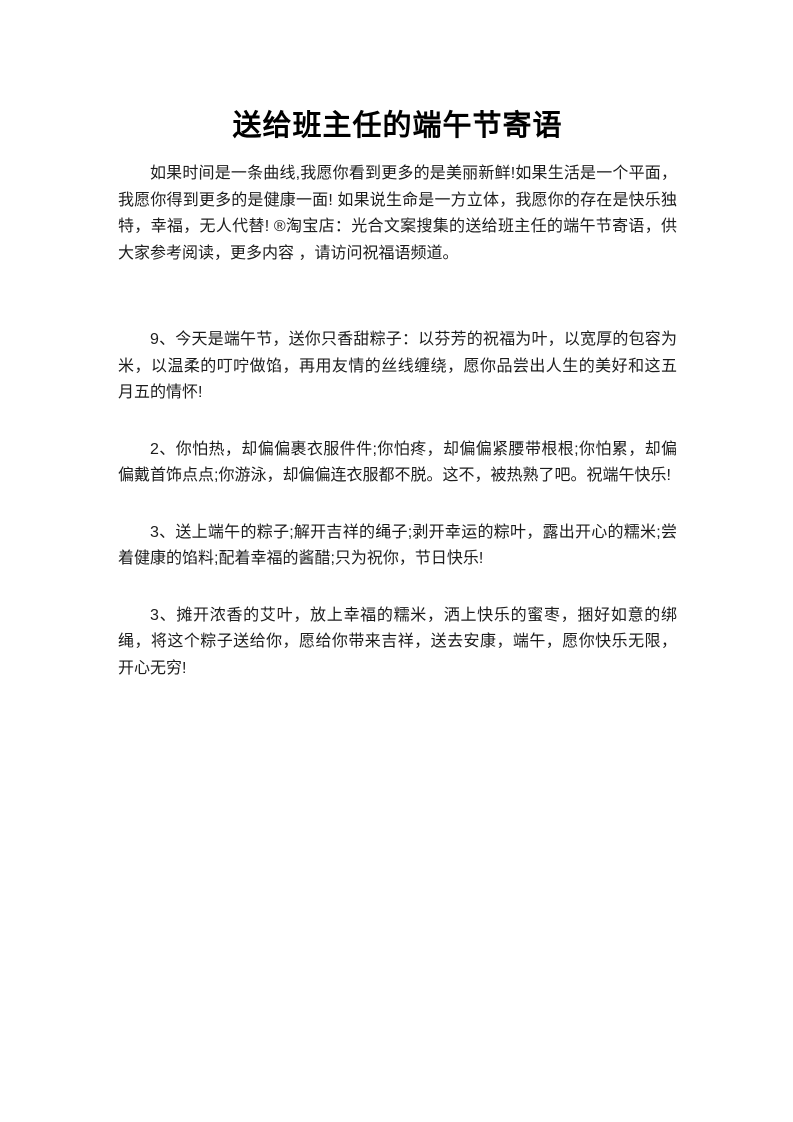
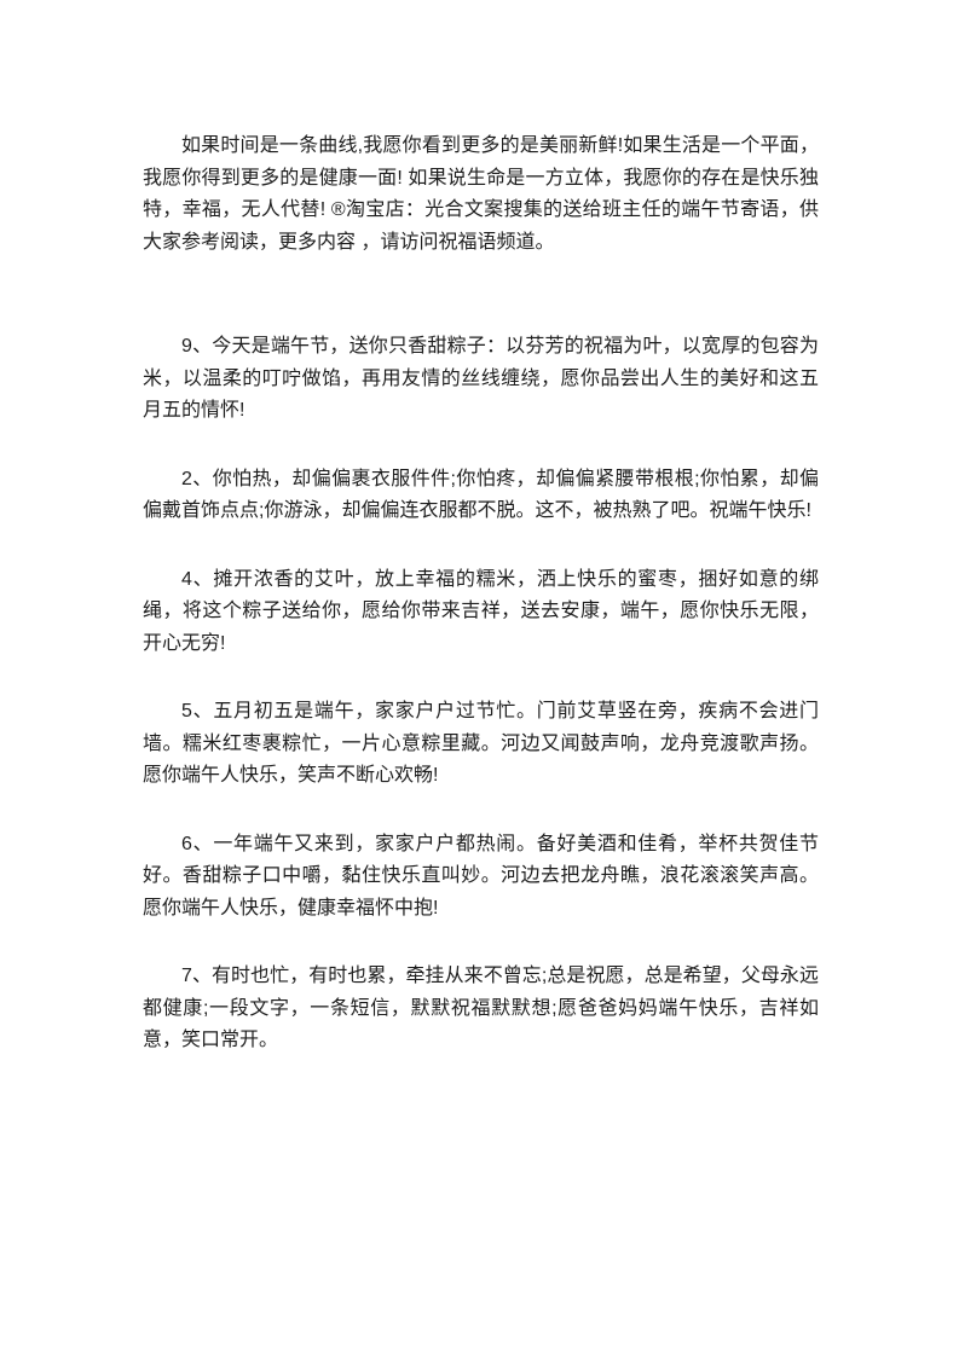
- 送给班主任的端午节寄语
  如果时间是一条曲线,我愿你看到更多的是美丽新鲜!如果生活是一个平面，我愿你得到更多的是健康一面! 如果说生命是一方立体，我愿你的存在是快乐独特，幸福，无人代替! ®淘宝店：光合文案搜集的送给班主任的端午节寄语，供大家参考阅读，更多内容 ，请访问祝福语频道。
  9、今天是端午节，送你只香甜粽子：以芬芳的祝福为叶，以宽厚的包容为米，以温柔的叮咛做馅，再用友情的丝线缠绕，愿你品尝出人生的美好和这五月五的情怀!
  2、你怕热，却偏偏裹衣服件件;你怕疼，却偏偏紧腰带根根;你怕累，却偏偏戴首饰点点;你游泳，却偏偏连衣服都不脱。这不，被热熟了吧。祝端午快乐!
- 3、送上端午的粽子;解开吉祥的绳子;剥开幸运的粽叶，露出开心的糯米;尝着健康的馅料;配着幸福的酱醋;只为祝你，节日快乐!
- 3、摊开浓香的艾叶，放上幸福的糯米，洒上快乐的蜜枣，捆好如意的绑绳，将这个粽子送给你，愿给你带来吉祥，送去安康，端午，愿你快乐无限，开心无穷!
+ 4、摊开浓香的艾叶，放上幸福的糯米，洒上快乐的蜜枣，捆好如意的绑绳，将这个粽子送给你，愿给你带来吉祥，送去安康，端午，愿你快乐无限，开心无穷!
+ 5、五月初五是端午，家家户户过节忙。门前艾草竖在旁，疾病不会进门墙。糯米红枣裹粽忙，一片心意粽里藏。河边又闻鼓声响，龙舟竞渡歌声扬。愿你端午人快乐，笑声不断心欢畅!
+ 6、一年端午又来到，家家户户都热闹。备好美酒和佳肴，举杯共贺佳节好。香甜粽子口中嚼，黏住快乐直叫妙。河边去把龙舟瞧，浪花滚滚笑声高。愿你端午人快乐，健康幸福怀中抱!
+ 7、有时也忙，有时也累，牵挂从来不曾忘;总是祝愿，总是希望，父母永远都健康;一段文字，一条短信，默默祝福默默想;愿爸爸妈妈端午快乐，吉祥如意，笑口常开。
